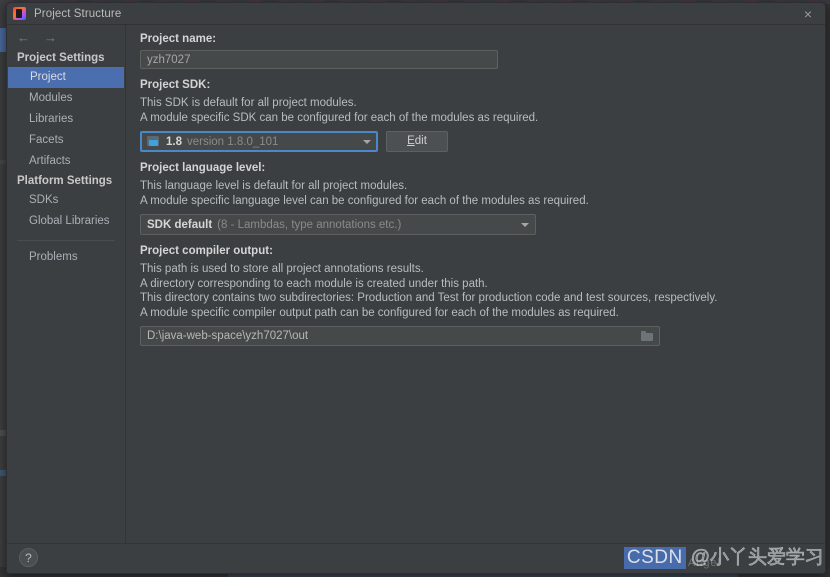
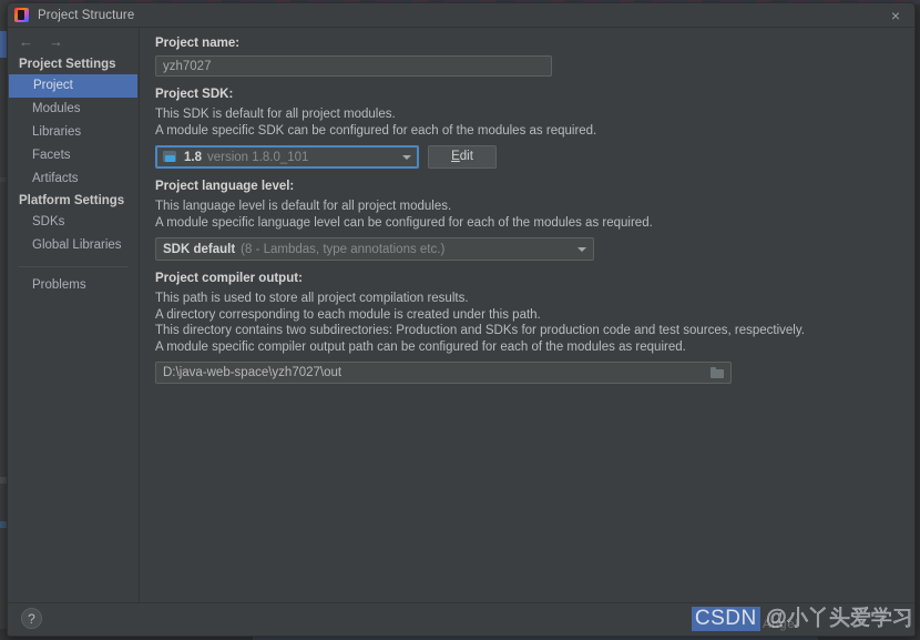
  Project Structure
  ×
  ←
  →
  Project Settings
  Project
  Modules
  Libraries
  Facets
  Artifacts
  Platform Settings
  SDKs
  Global Libraries
  Problems
  Project name:
  yzh7027
  Project SDK:
  This SDK is default for all project modules.
  A module specific SDK can be configured for each of the modules as required.
  1.8
  version 1.8.0_101
  Edit
  Project language level:
  This language level is default for all project modules.
  A module specific language level can be configured for each of the modules as required.
  SDK default
  (8 - Lambdas, type annotations etc.)
  Project compiler output:
- This path is used to store all project annotations results.
+ This path is used to store all project compilation results.
  A directory corresponding to each module is created under this path.
- This directory contains two subdirectories: Production and Test for production code and test sources, respectively.
+ This directory contains two subdirectories: Production and SDKs for production code and test sources, respectively.
  A module specific compiler output path can be configured for each of the modules as required.
  D:\java-web-space\yzh7027\out
  ?
  CSDN
  @小丫头爱学习
  Angel
